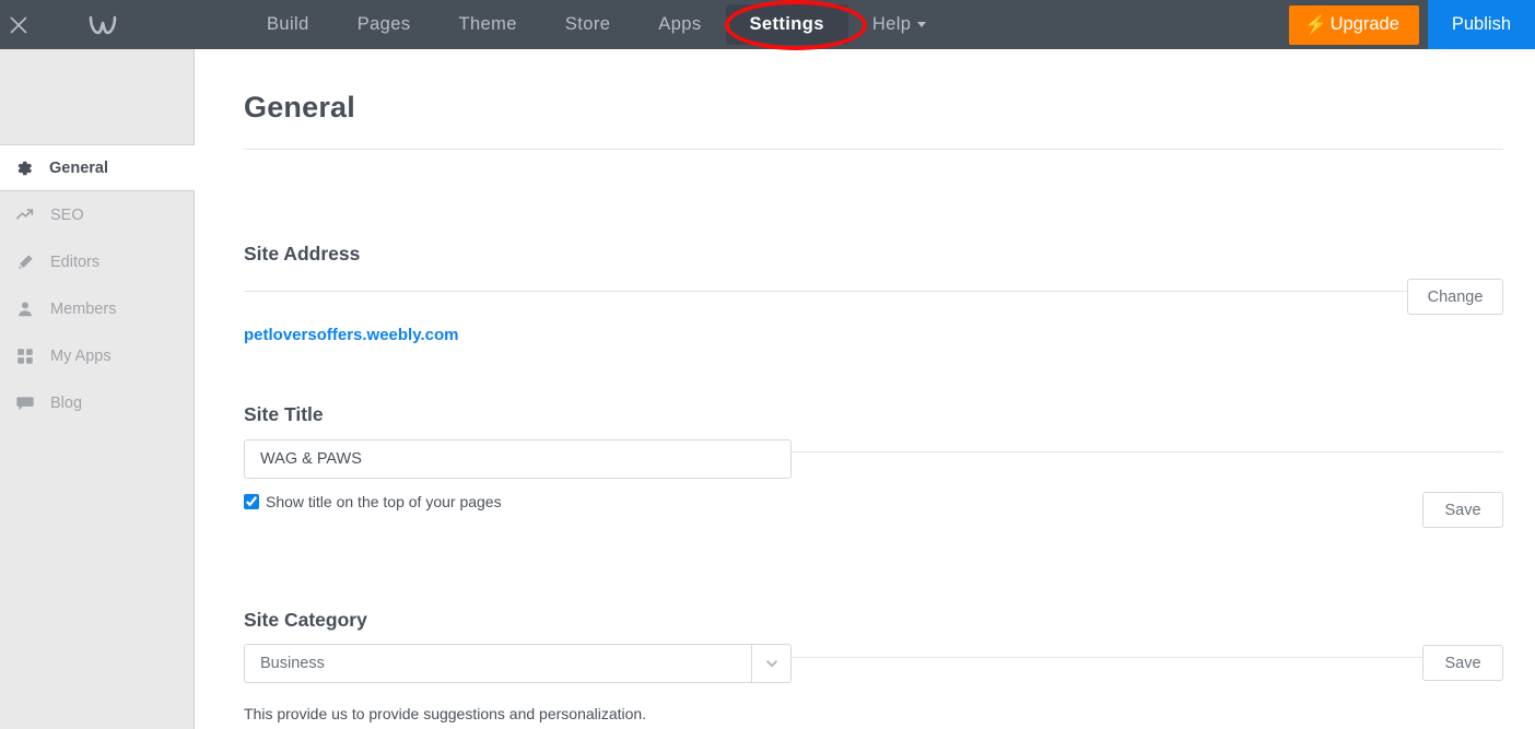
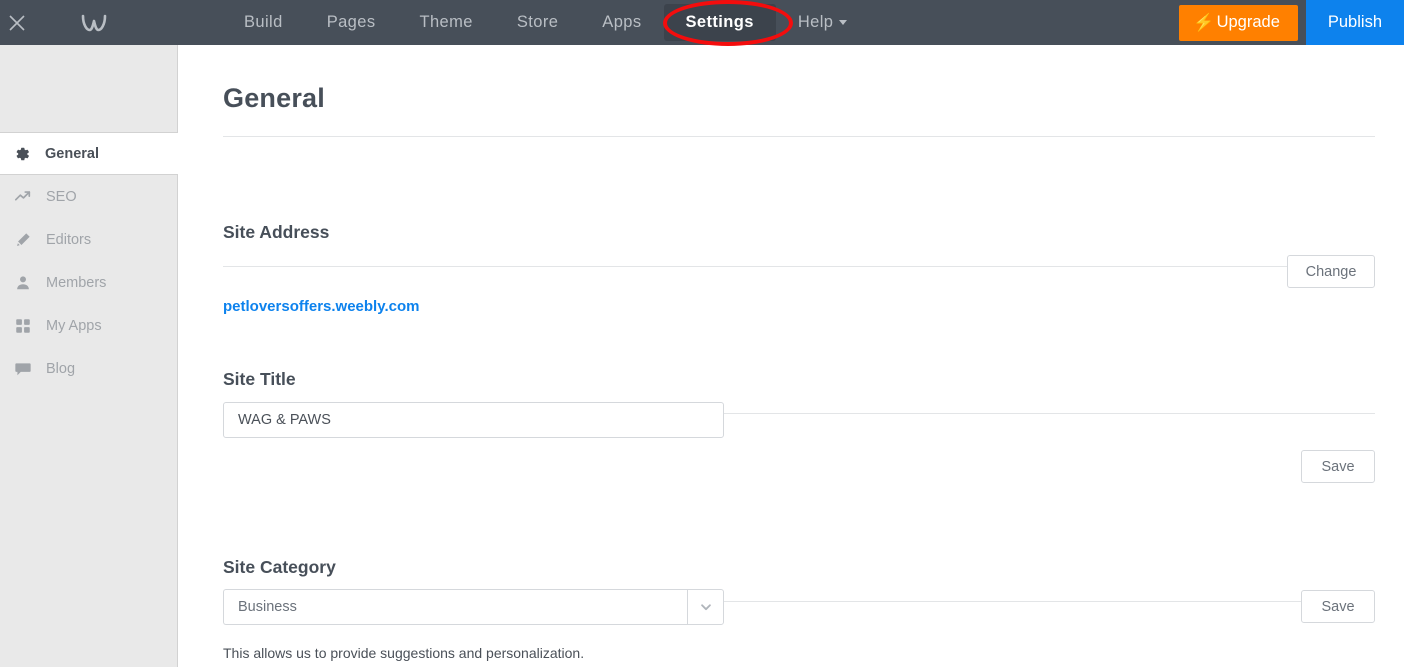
  Build
  Pages
  Theme
  Store
  Apps
  Settings
  Help
  ⚡
  Upgrade
  Publish
  General
  SEO
  Editors
  Members
  My Apps
  Blog
  General
  Site Address
  petloversoffers.weebly.com
  Change
  Site Title
  WAG & PAWS
- Show title on the top of your pages
  Save
  Site Category
  Business
- This provide us to provide suggestions and personalization.
+ This allows us to provide suggestions and personalization.
  Save
